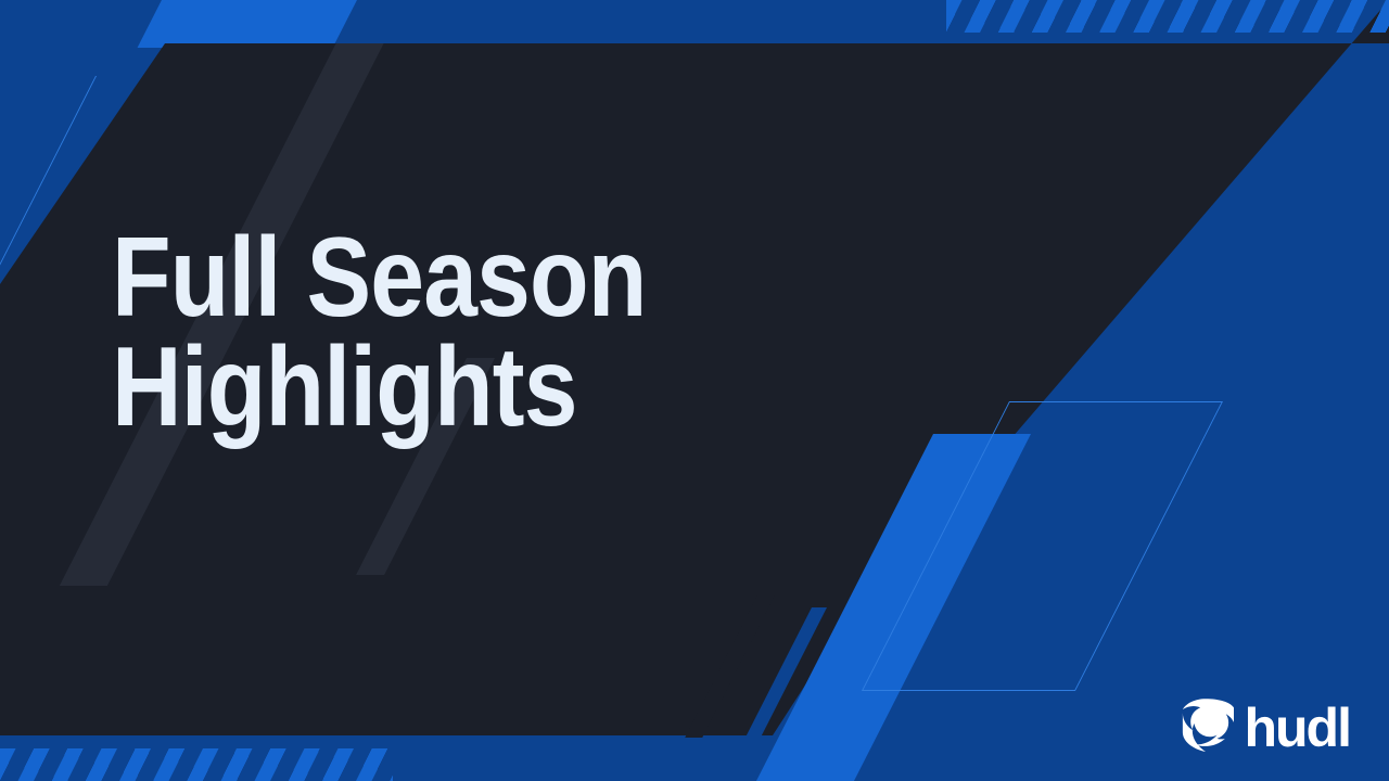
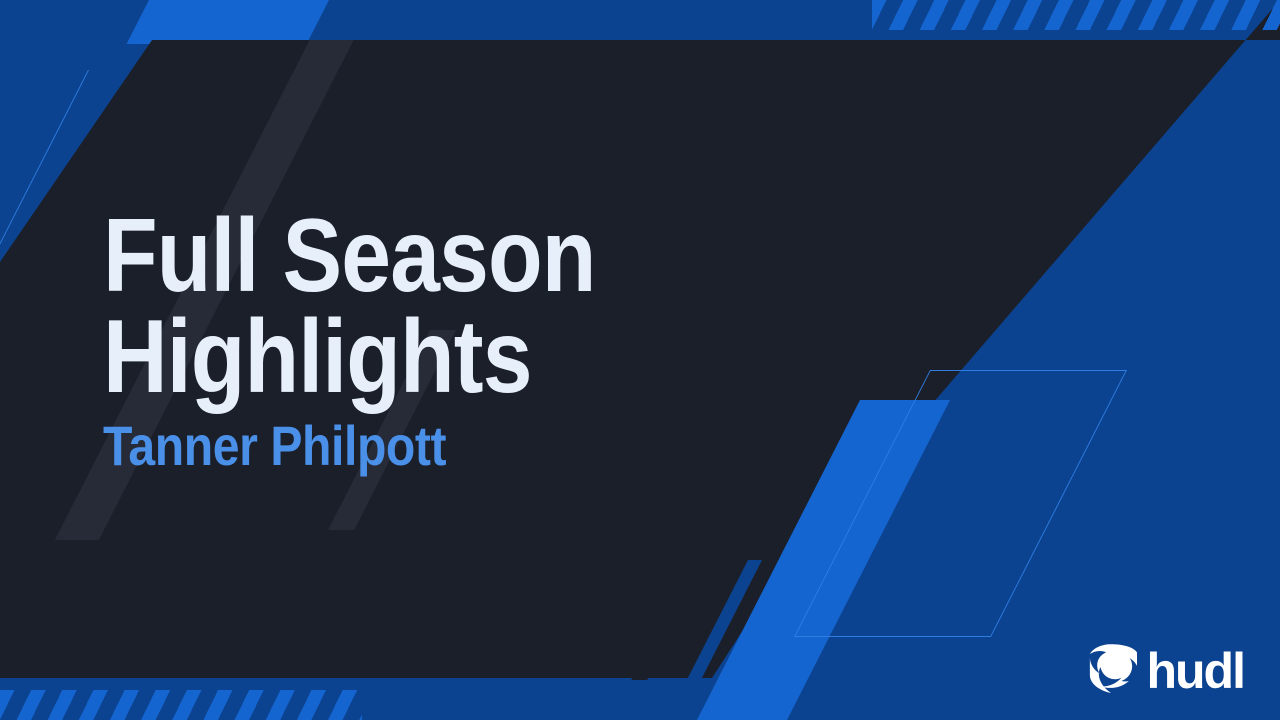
  Full Season
  Highlights
+ Tanner Philpott
  hudl
